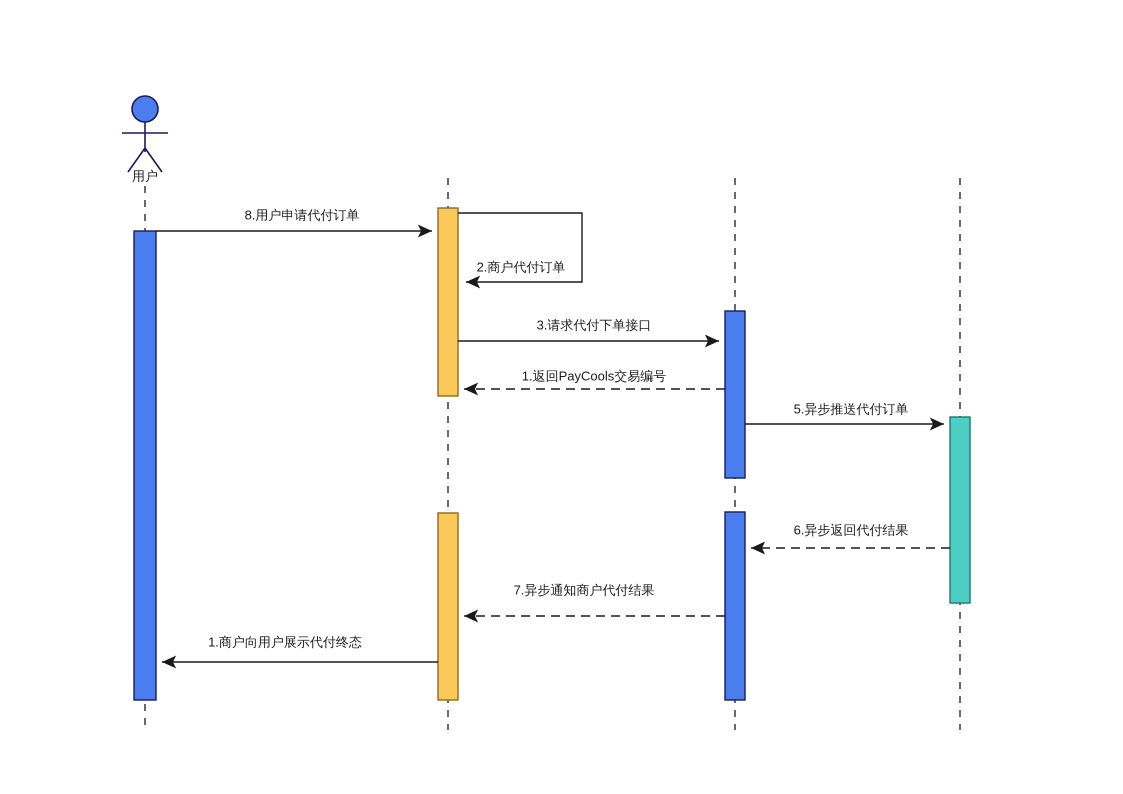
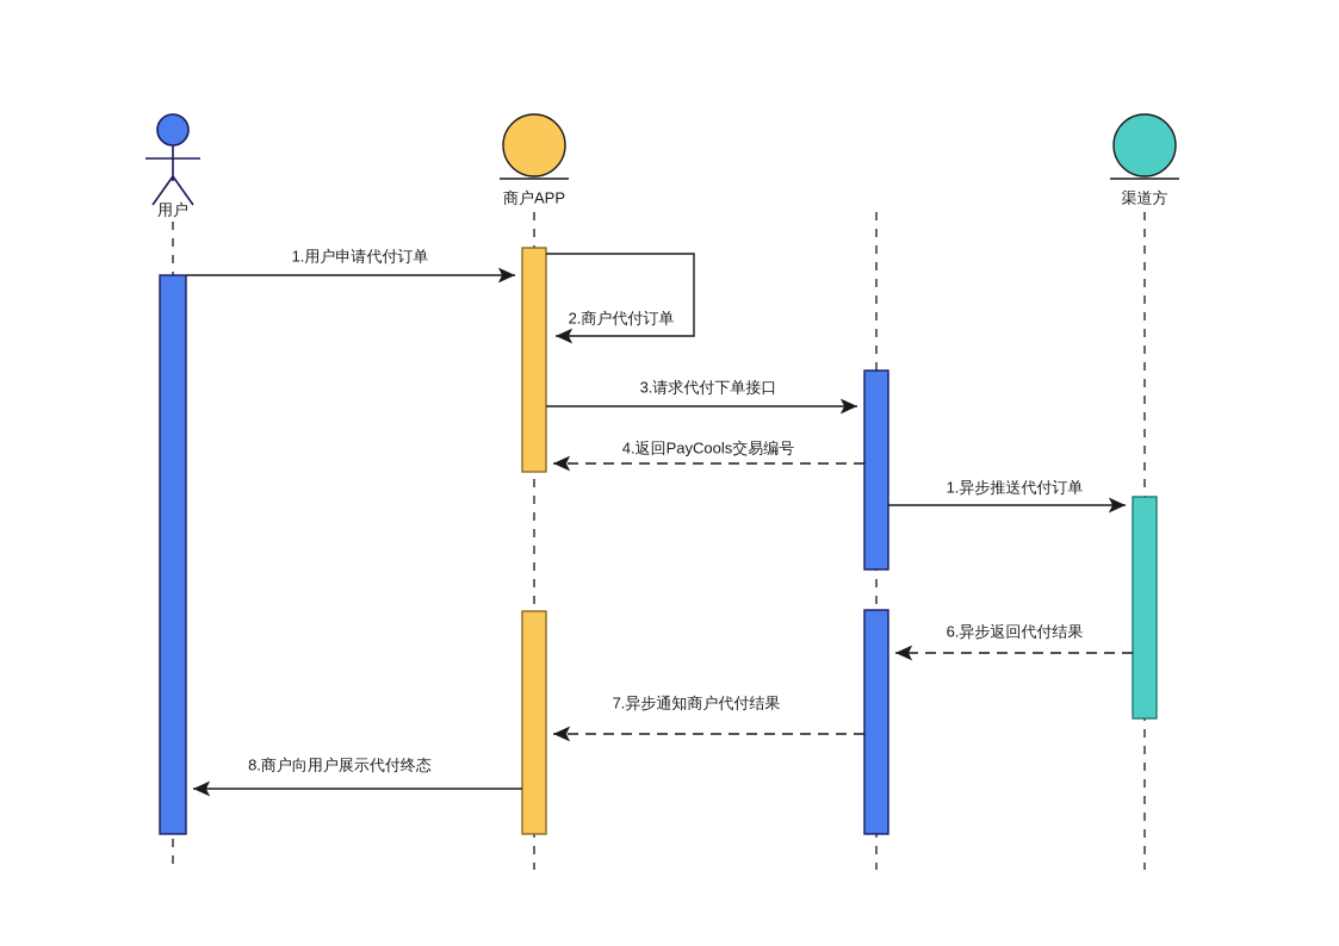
  用户
+ 商户APP
+ 渠道方
- 8.用户申请代付订单
+ 1.用户申请代付订单
  2.商户代付订单
  3.请求代付下单接口
- 1.返回PayCools交易编号
+ 4.返回PayCools交易编号
- 5.异步推送代付订单
+ 1.异步推送代付订单
  6.异步返回代付结果
  7.异步通知商户代付结果
- 1.商户向用户展示代付终态
+ 8.商户向用户展示代付终态
